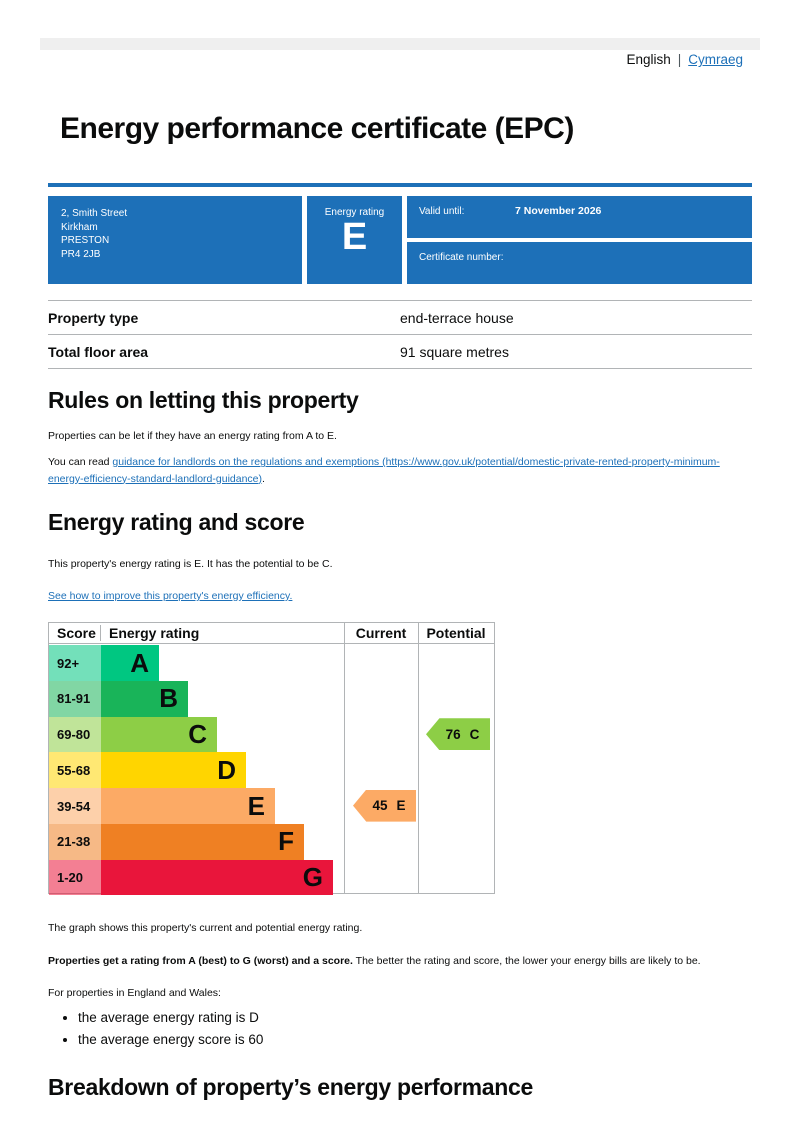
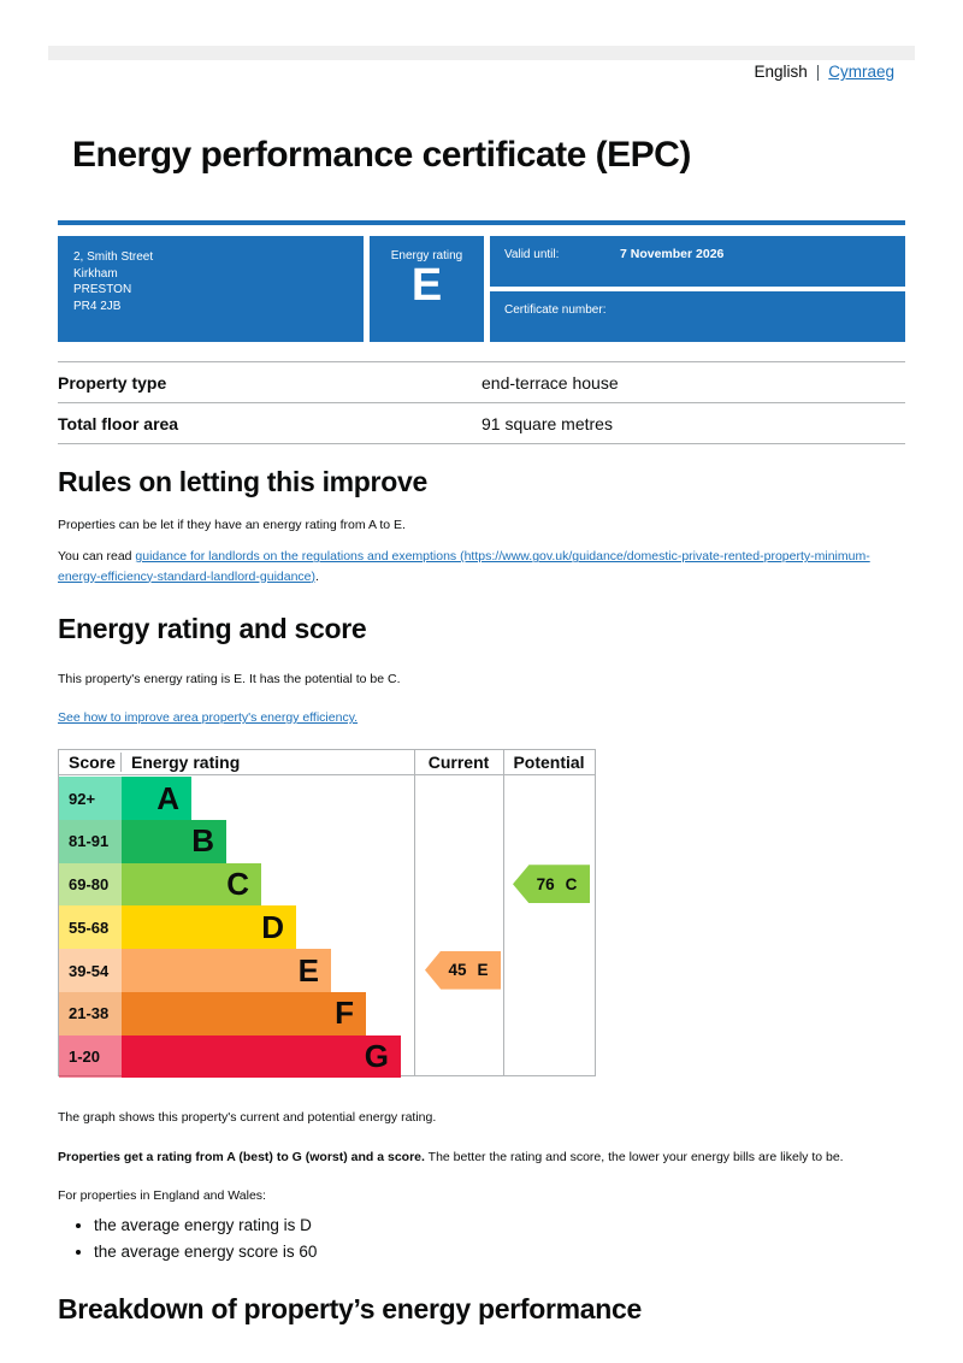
  English | Cymraeg
  Energy performance certificate (EPC)
  2, Smith Street
  Kirkham
  PRESTON
  PR4 2JB
  Energy rating
  E
  Valid until:
  7 November 2026
  Certificate number:
  Property type
  end-terrace house
  Total floor area
  91 square metres
- Rules on letting this property
+ Rules on letting this improve
  Properties can be let if they have an energy rating from A to E.
- You can read guidance for landlords on the regulations and exemptions (https://www.gov.uk/potential/domestic-private-rented-property-minimum-energy-efficiency-standard-landlord-guidance).
+ You can read guidance for landlords on the regulations and exemptions (https://www.gov.uk/guidance/domestic-private-rented-property-minimum-energy-efficiency-standard-landlord-guidance).
  Energy rating and score
  This property's energy rating is E. It has the potential to be C.
- See how to improve this property's energy efficiency.
+ See how to improve area property's energy efficiency.
  Score
  Energy rating
  Current
  Potential
  92+
  A
  81-91
  B
  69-80
  C
  55-68
  D
  39-54
  E
  21-38
  F
  1-20
  G
  45
  E
  76
  C
  The graph shows this property's current and potential energy rating.
  Properties get a rating from A (best) to G (worst) and a score. The better the rating and score, the lower your energy bills are likely to be.
  For properties in England and Wales:
  the average energy rating is D
  the average energy score is 60
  Breakdown of property’s energy performance
